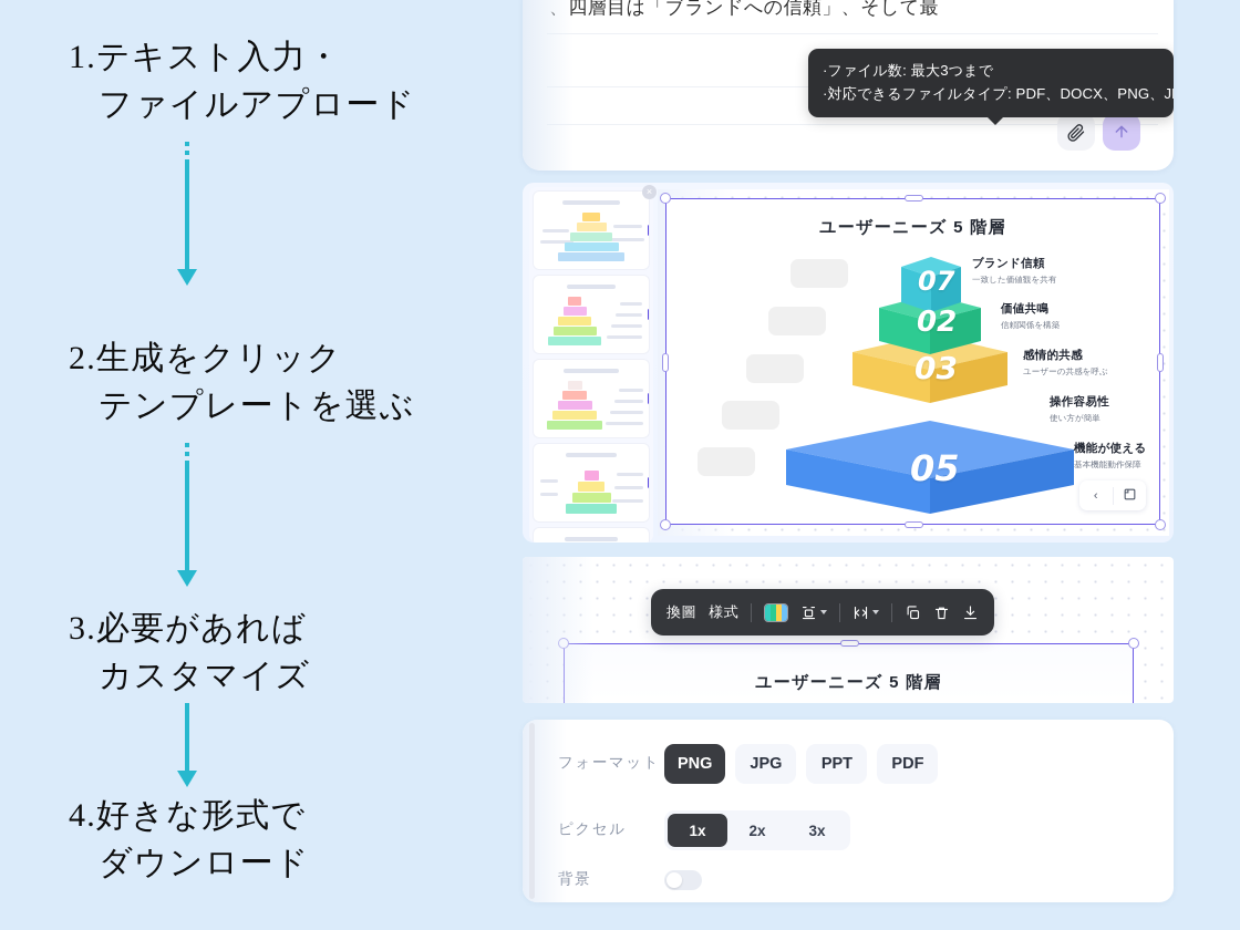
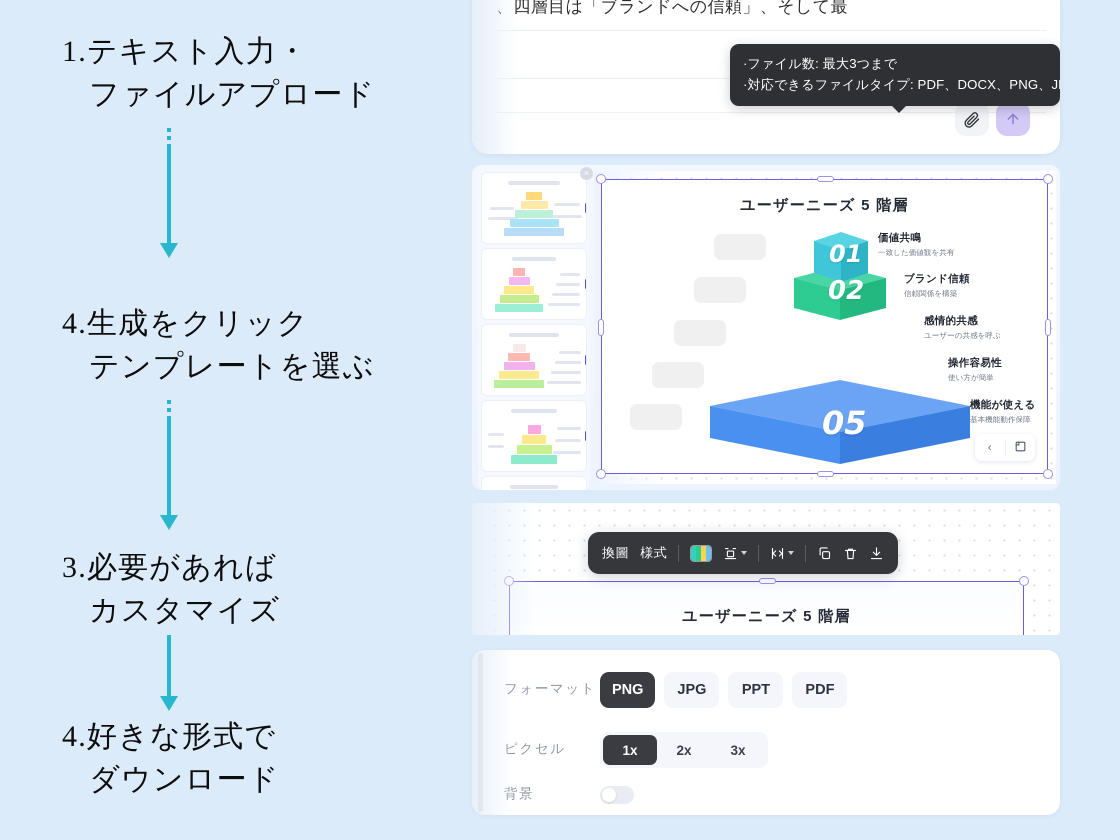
  1.テキスト入力・
  ファイルアプロード
- 2.生成をクリック
+ 4.生成をクリック
  テンプレートを選ぶ
  3.必要があれば
  カスタマイズ
  4.好きな形式で
  ダウンロード
  四層目は「ブランドへの信頼」、そして最
  ·ファイル数: 最大3つまで
  ·対応できるファイルタイプ: PDF、DOCX、PNG、J
  ×
  ユーザーニーズ 5 階層
  05
- 03
  02
- 07
+ 01
- ブランド信頼
+ 価値共鳴
  一致した価値観を共有
- 価値共鳴
+ ブランド信頼
  信頼関係を構築
  感情的共感
  ユーザーの共感を呼ぶ
  操作容易性
  使い方が簡単
  機能が使える
  基本機能動作保障
  ‹
  換圖
  様式
  ユーザーニーズ 5 階層
  ォーマット
  PNG
  JPG
  PPT
  PDF
  クセル
  1x
  2x
  3x
